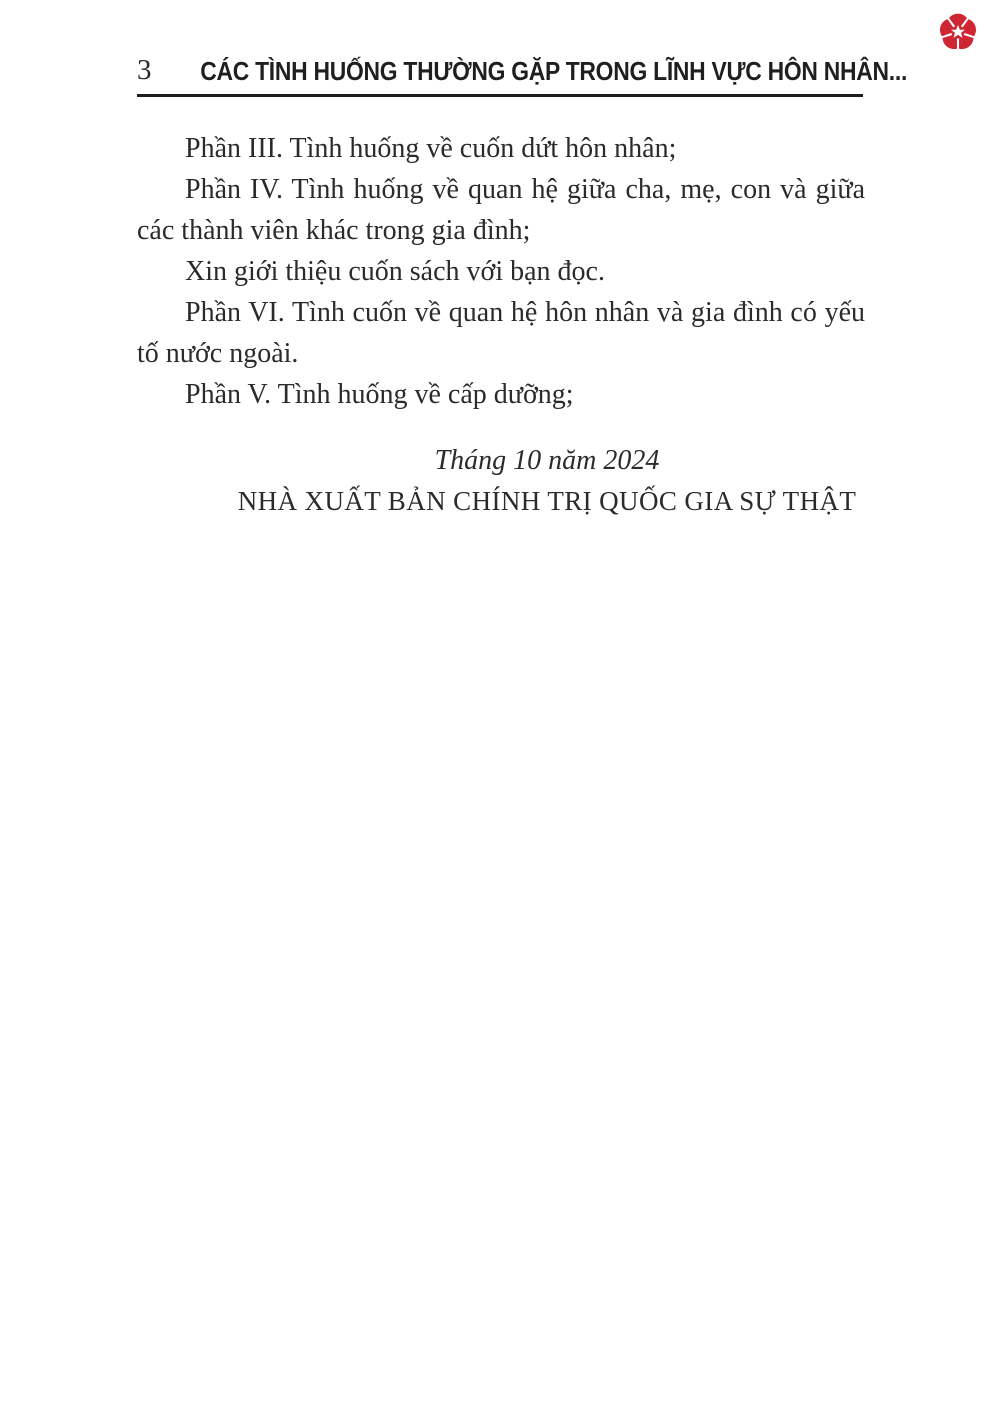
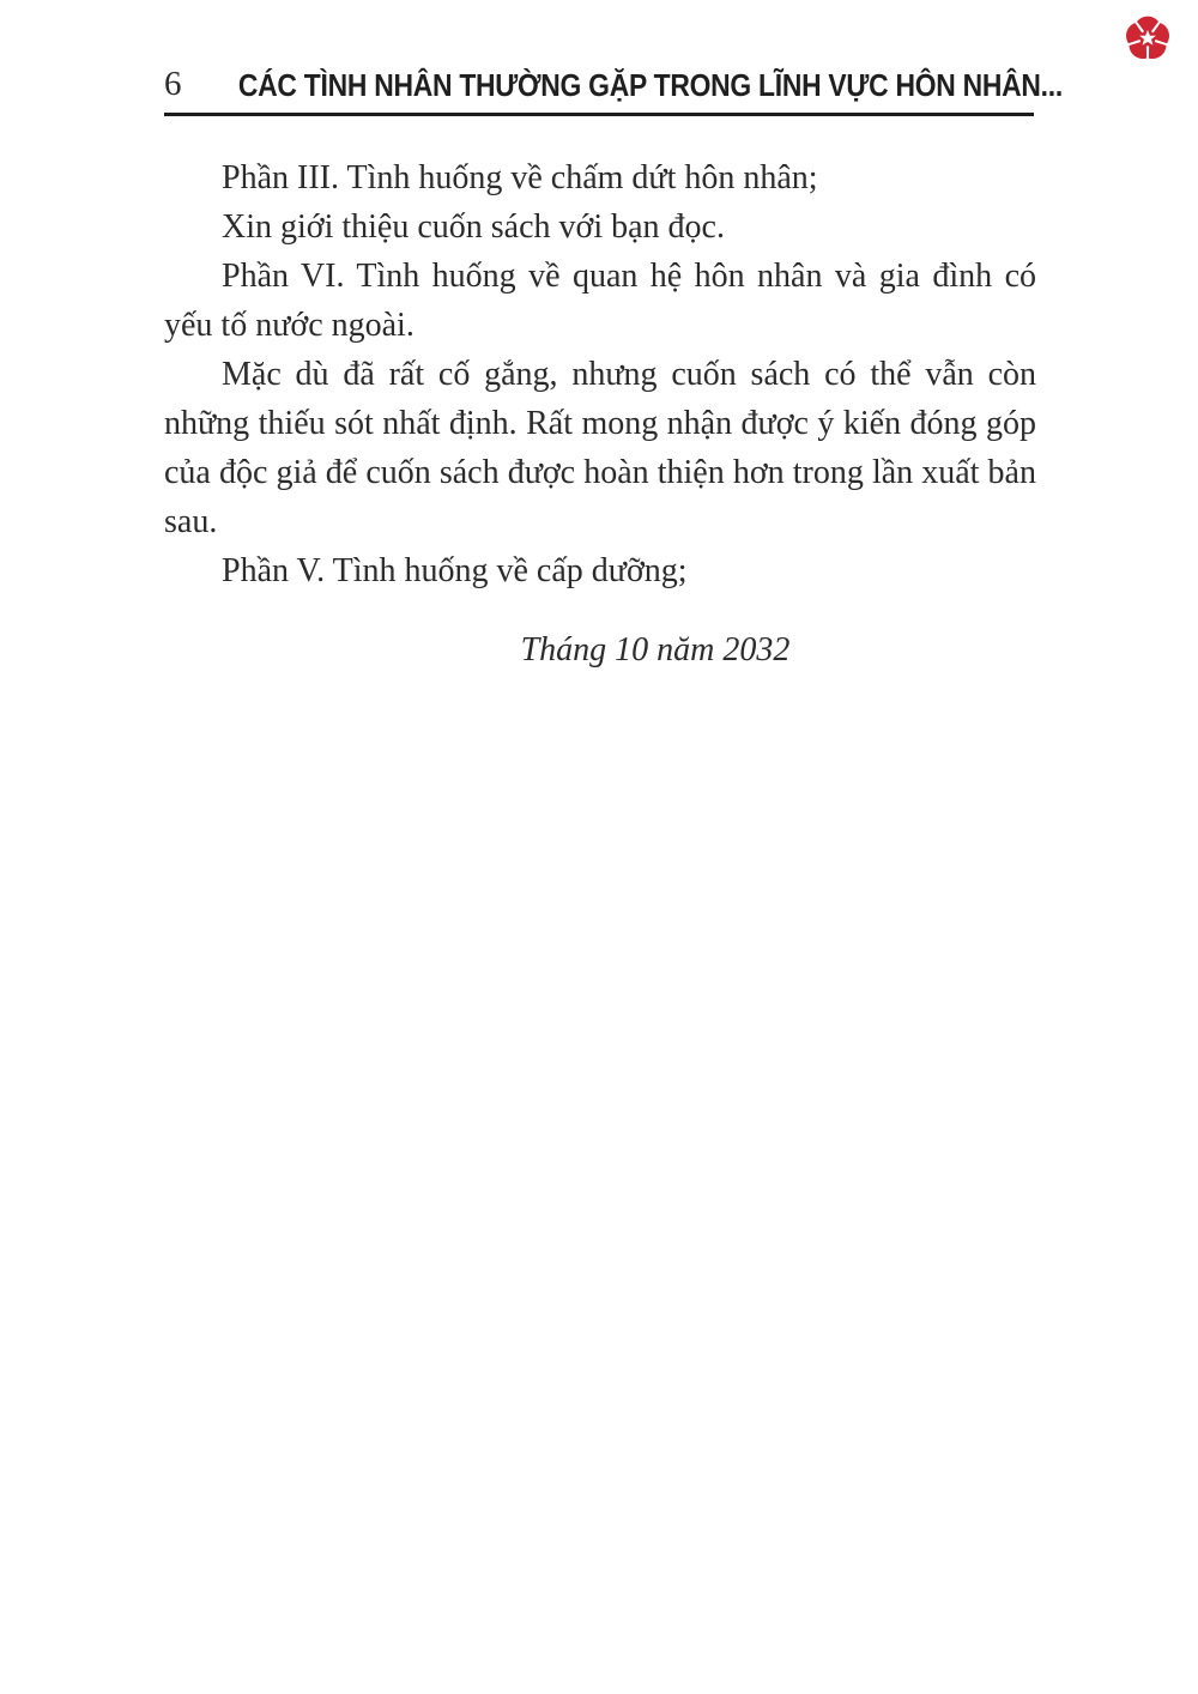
- 3
+ 6
- CÁC TÌNH HUỐNG THƯỜNG GẶP TRONG LĨNH VỰC HÔN NHÂN...
+ CÁC TÌNH NHÂN THƯỜNG GẶP TRONG LĨNH VỰC HÔN NHÂN...
- Phần III. Tình huống về cuốn dứt hôn nhân;
+ Phần III. Tình huống về chấm dứt hôn nhân;
- Phần IV. Tình huống về quan hệ giữa cha, mẹ, con và giữa các thành viên khác trong gia đình;
  Xin giới thiệu cuốn sách với bạn đọc.
- Phần VI. Tình cuốn về quan hệ hôn nhân và gia đình có yếu tố nước ngoài.
+ Phần VI. Tình huống về quan hệ hôn nhân và gia đình có yếu tố nước ngoài.
+ Mặc dù đã rất cố gắng, nhưng cuốn sách có thể vẫn còn những thiếu sót nhất định. Rất mong nhận được ý kiến đóng góp của độc giả để cuốn sách được hoàn thiện hơn trong lần xuất bản sau.
  Phần V. Tình huống về cấp dưỡng;
- Tháng 10 năm 2024
+ Tháng 10 năm 2032
- NHÀ XUẤT BẢN CHÍNH TRỊ QUỐC GIA SỰ THẬT
